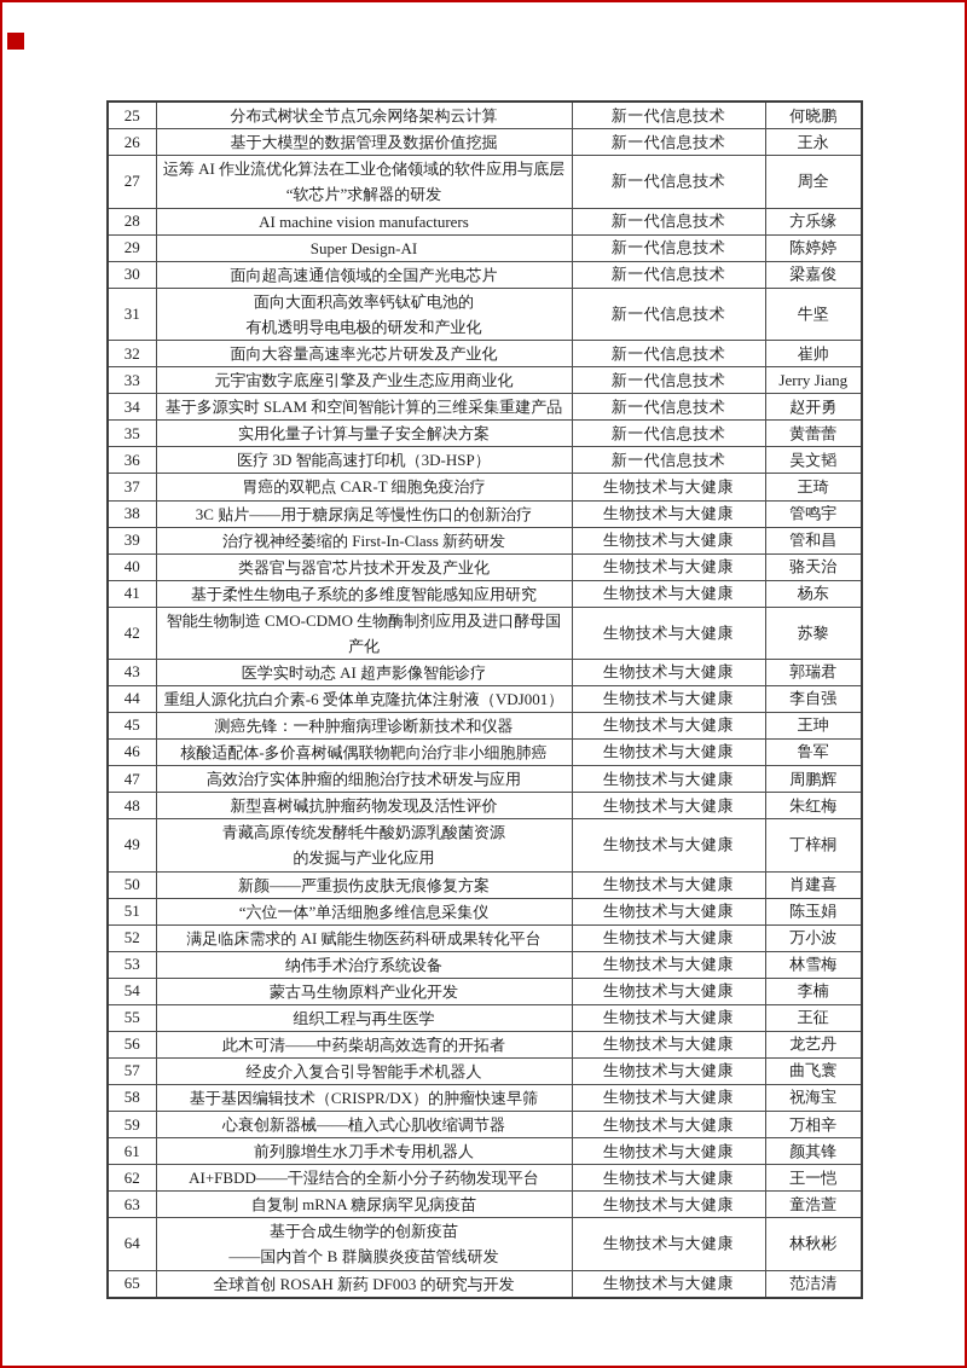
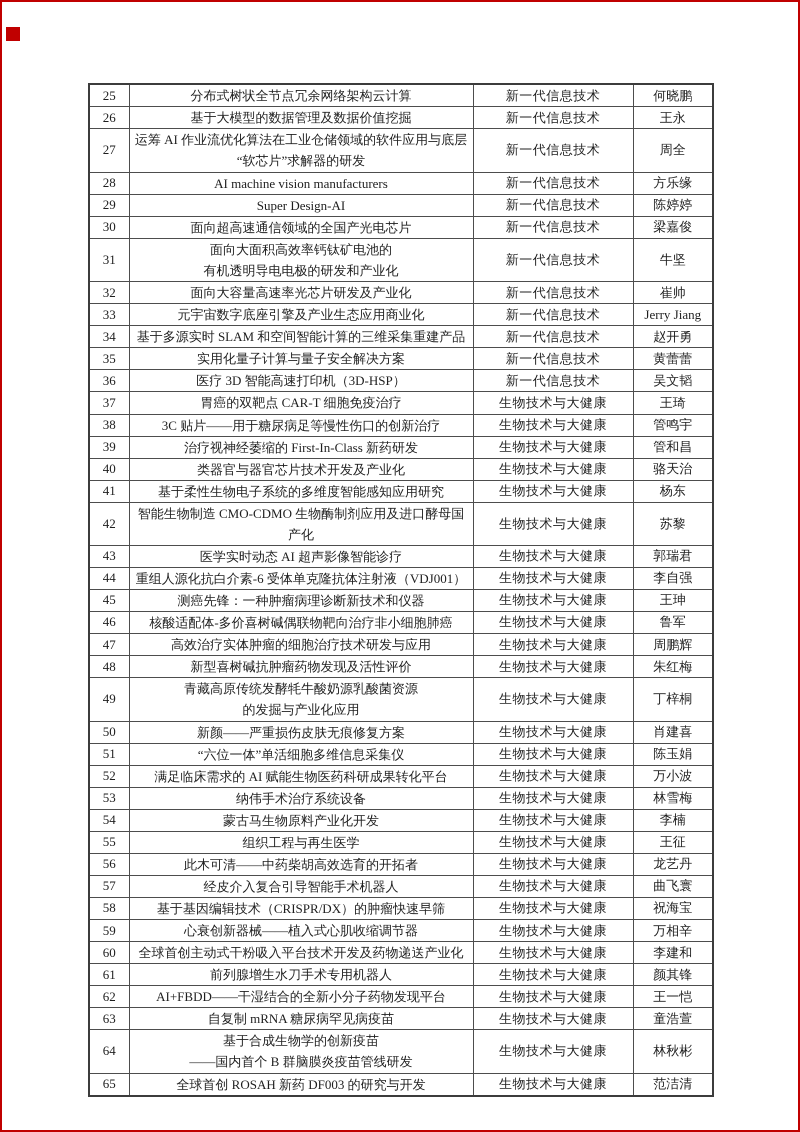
  25	分布式树状全节点冗余网络架构云计算	新一代信息技术	何晓鹏
  26	基于大模型的数据管理及数据价值挖掘	新一代信息技术	王永
  27	运筹 AI 作业流优化算法在工业仓储领域的软件应用与底层 “软芯片”求解器的研发	新一代信息技术	周全
  28	AI machine vision manufacturers	新一代信息技术	方乐缘
  29	Super Design-AI	新一代信息技术	陈婷婷
  30	面向超高速通信领域的全国产光电芯片	新一代信息技术	梁嘉俊
  31	面向大面积高效率钙钛矿电池的 有机透明导电电极的研发和产业化	新一代信息技术	牛坚
  32	面向大容量高速率光芯片研发及产业化	新一代信息技术	崔帅
  33	元宇宙数字底座引擎及产业生态应用商业化	新一代信息技术	Jerry Jiang
  34	基于多源实时 SLAM 和空间智能计算的三维采集重建产品	新一代信息技术	赵开勇
  35	实用化量子计算与量子安全解决方案	新一代信息技术	黄蕾蕾
  36	医疗 3D 智能高速打印机（3D-HSP）	新一代信息技术	吴文韬
  37	胃癌的双靶点 CAR-T 细胞免疫治疗	生物技术与大健康	王琦
  38	3C 贴片——用于糖尿病足等慢性伤口的创新治疗	生物技术与大健康	管鸣宇
  39	治疗视神经萎缩的 First-In-Class 新药研发	生物技术与大健康	管和昌
  40	类器官与器官芯片技术开发及产业化	生物技术与大健康	骆天治
  41	基于柔性生物电子系统的多维度智能感知应用研究	生物技术与大健康	杨东
  42	智能生物制造 CMO-CDMO 生物酶制剂应用及进口酵母国产化	生物技术与大健康	苏黎
  43	医学实时动态 AI 超声影像智能诊疗	生物技术与大健康	郭瑞君
  44	重组人源化抗白介素-6 受体单克隆抗体注射液（VDJ001）	生物技术与大健康	李自强
  45	测癌先锋：一种肿瘤病理诊断新技术和仪器	生物技术与大健康	王珅
  46	核酸适配体-多价喜树碱偶联物靶向治疗非小细胞肺癌	生物技术与大健康	鲁军
  47	高效治疗实体肿瘤的细胞治疗技术研发与应用	生物技术与大健康	周鹏辉
  48	新型喜树碱抗肿瘤药物发现及活性评价	生物技术与大健康	朱红梅
  49	青藏高原传统发酵牦牛酸奶源乳酸菌资源 的发掘与产业化应用	生物技术与大健康	丁梓桐
  50	新颜——严重损伤皮肤无痕修复方案	生物技术与大健康	肖建喜
  51	“六位一体”单活细胞多维信息采集仪	生物技术与大健康	陈玉娟
  52	满足临床需求的 AI 赋能生物医药科研成果转化平台	生物技术与大健康	万小波
  53	纳伟手术治疗系统设备	生物技术与大健康	林雪梅
  54	蒙古马生物原料产业化开发	生物技术与大健康	李楠
  55	组织工程与再生医学	生物技术与大健康	王征
  56	此木可清——中药柴胡高效选育的开拓者	生物技术与大健康	龙艺丹
  57	经皮介入复合引导智能手术机器人	生物技术与大健康	曲飞寰
  58	基于基因编辑技术（CRISPR/DX）的肿瘤快速早筛	生物技术与大健康	祝海宝
  59	心衰创新器械——植入式心肌收缩调节器	生物技术与大健康	万相辛
+ 60	全球首创主动式干粉吸入平台技术开发及药物递送产业化	生物技术与大健康	李建和
  61	前列腺增生水刀手术专用机器人	生物技术与大健康	颜其锋
  62	AI+FBDD——干湿结合的全新小分子药物发现平台	生物技术与大健康	王一恺
  63	自复制 mRNA 糖尿病罕见病疫苗	生物技术与大健康	童浩萱
  64	基于合成生物学的创新疫苗 ——国内首个 B 群脑膜炎疫苗管线研发	生物技术与大健康	林秋彬
  65	全球首创 ROSAH 新药 DF003 的研究与开发	生物技术与大健康	范洁清
